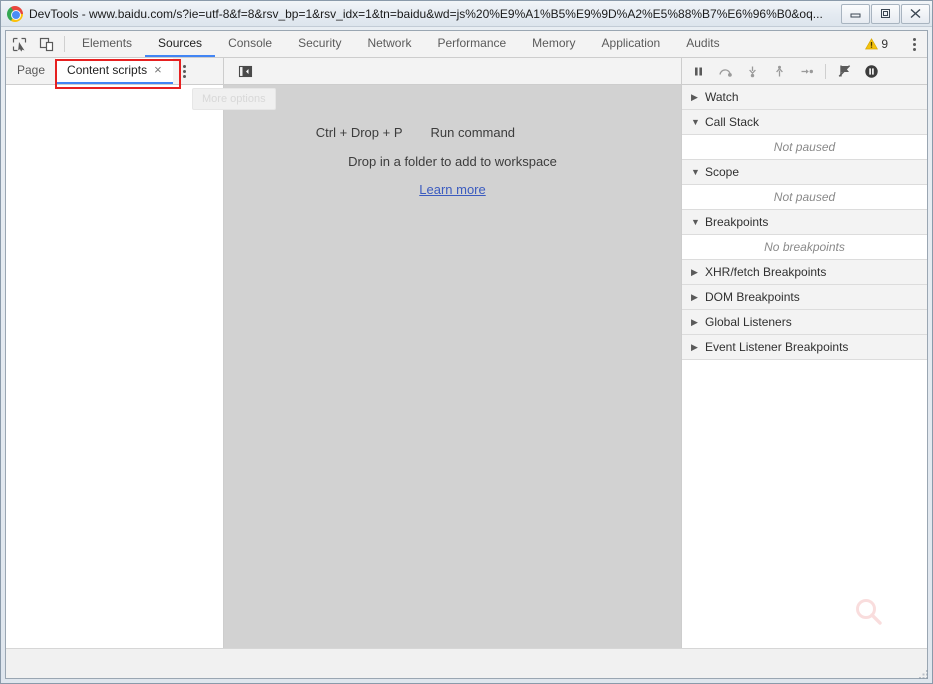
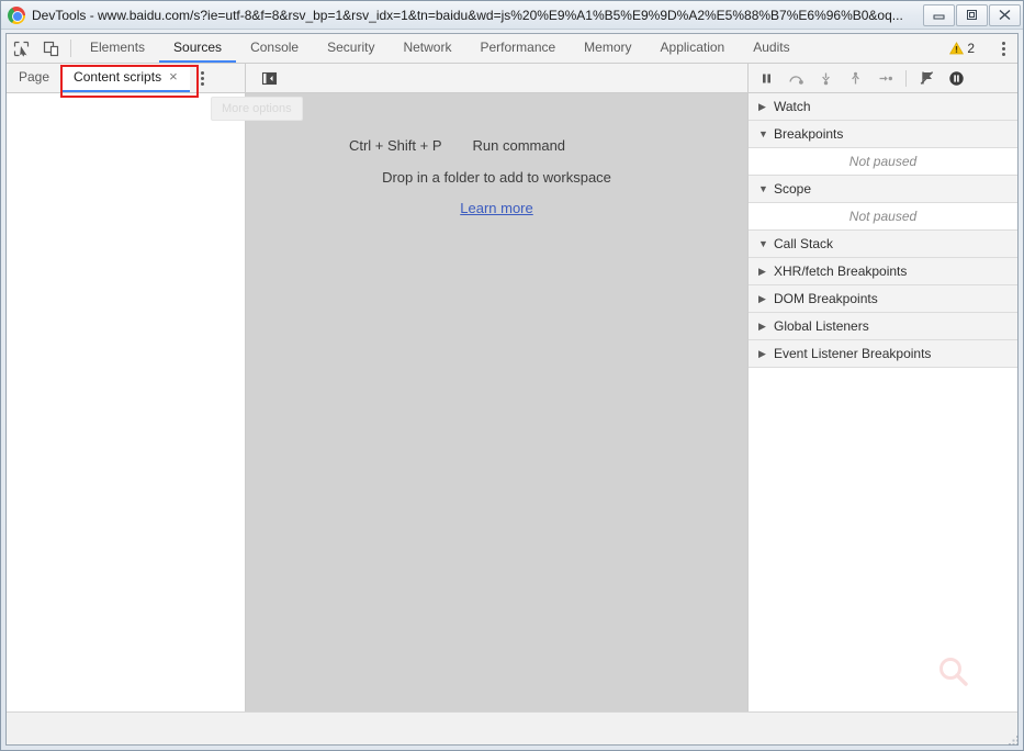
  DevTools - www.baidu.com/s?ie=utf-8&f=8&rsv_bp=1&rsv_idx=1&tn=baidu&wd=js%20%E9%A1%B5%E9%9D%A2%E5%88%B7%E6%96%B0&oq...
  Elements
  Sources
  Console
  Security
  Network
  Performance
  Memory
  Application
  Audits
- 9
+ 2
  Page
  Content scripts
  ×
  More options
- Ctrl + Drop + P
+ Ctrl + Shift + P
  Run command
  Drop in a folder to add to workspace
  Learn more
  ▶
  Watch
  ▼
- Call Stack
+ Breakpoints
  Not paused
  ▼
  Scope
  Not paused
  ▼
- Breakpoints
+ Call Stack
- No breakpoints
  ▶
  XHR/fetch Breakpoints
  ▶
  DOM Breakpoints
  ▶
  Global Listeners
  ▶
  Event Listener Breakpoints
